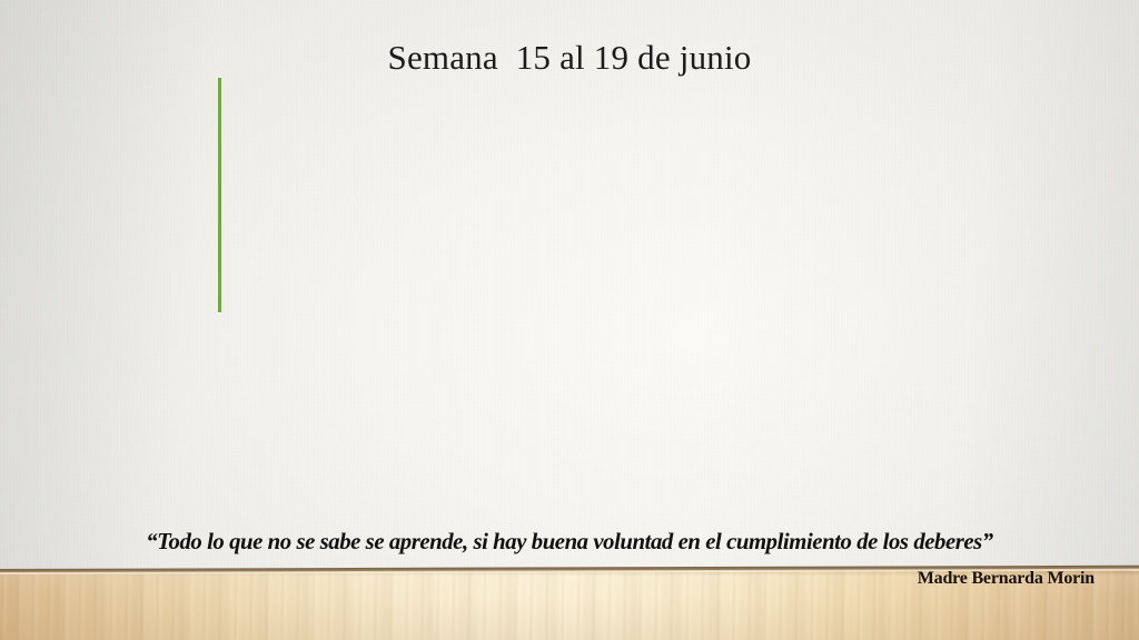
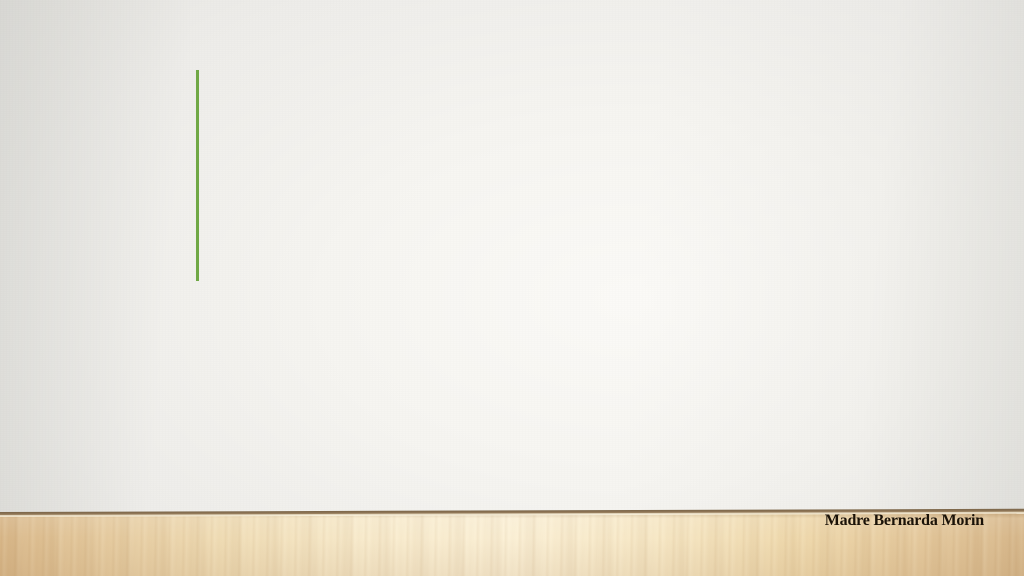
- Semana 15 al 19 de junio
- “Todo lo que no se sabe se aprende, si hay buena voluntad en el cumplimiento de los deberes”
  Madre Bernarda Morin
